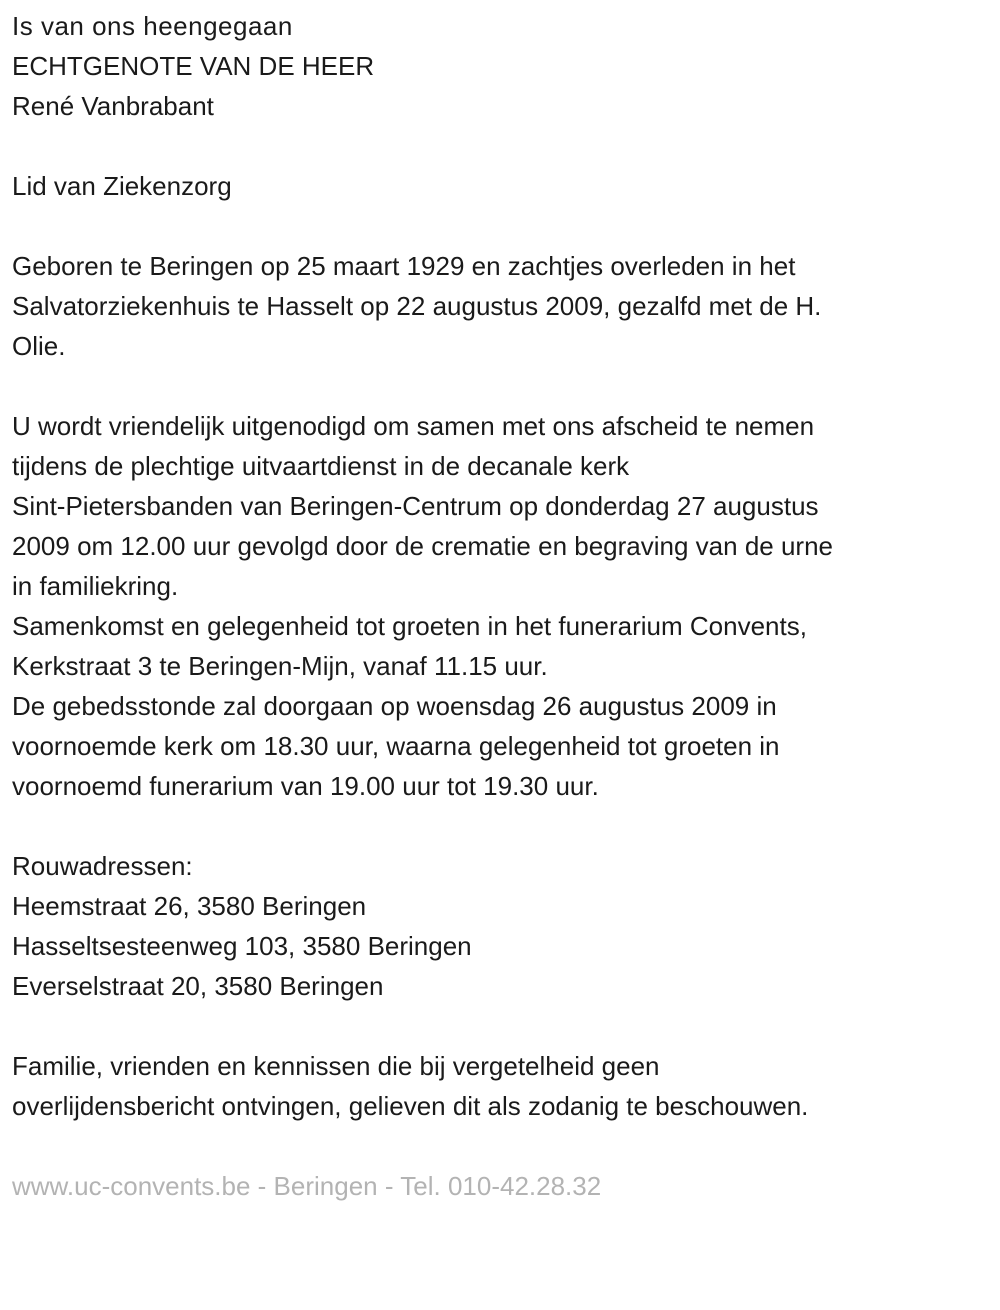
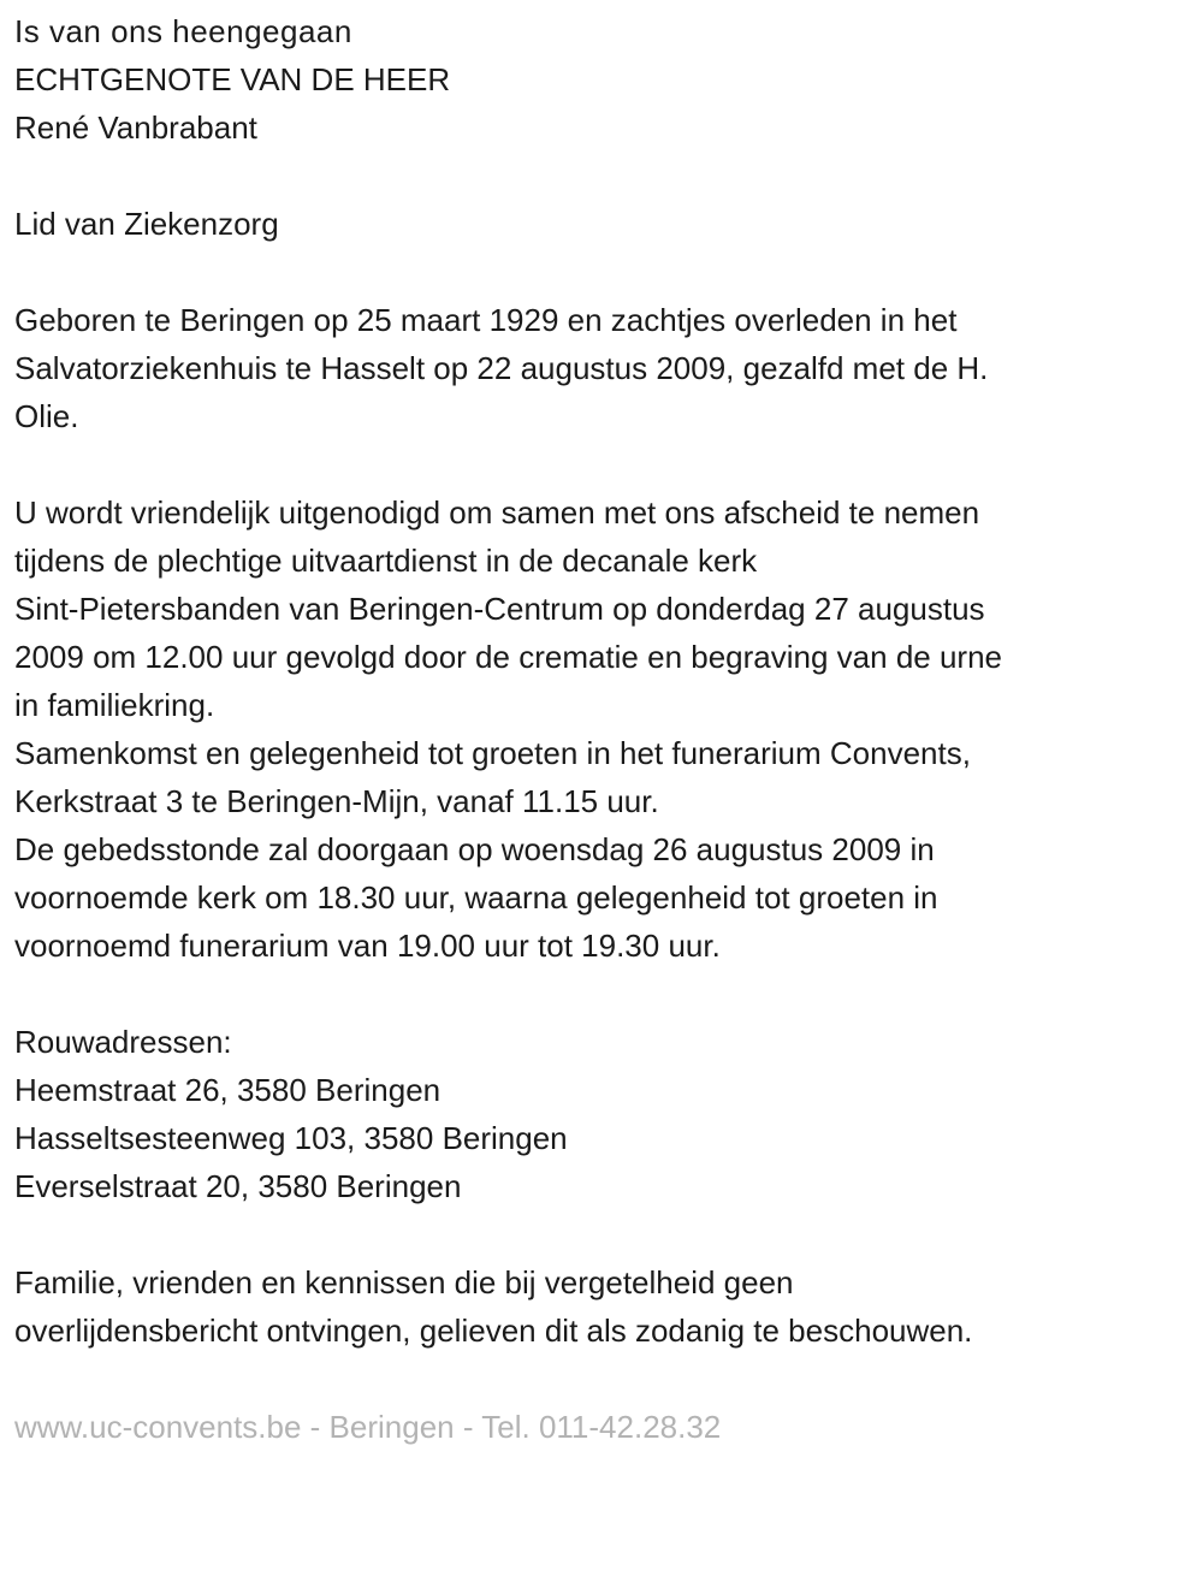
  Is van ons heengegaan
  ECHTGENOTE VAN DE HEER
  René Vanbrabant
  Lid van Ziekenzorg
  Geboren te Beringen op 25 maart 1929 en zachtjes overleden in het
  Salvatorziekenhuis te Hasselt op 22 augustus 2009, gezalfd met de H.
  Olie.
  U wordt vriendelijk uitgenodigd om samen met ons afscheid te nemen
  tijdens de plechtige uitvaartdienst in de decanale kerk
  Sint-Pietersbanden van Beringen-Centrum op donderdag 27 augustus
  2009 om 12.00 uur gevolgd door de crematie en begraving van de urne
  in familiekring.
  Samenkomst en gelegenheid tot groeten in het funerarium Convents,
  Kerkstraat 3 te Beringen-Mijn, vanaf 11.15 uur.
  De gebedsstonde zal doorgaan op woensdag 26 augustus 2009 in
  voornoemde kerk om 18.30 uur, waarna gelegenheid tot groeten in
  voornoemd funerarium van 19.00 uur tot 19.30 uur.
  Rouwadressen:
  Heemstraat 26, 3580 Beringen
  Hasseltsesteenweg 103, 3580 Beringen
  Everselstraat 20, 3580 Beringen
  Familie, vrienden en kennissen die bij vergetelheid geen
  overlijdensbericht ontvingen, gelieven dit als zodanig te beschouwen.
- www.uc-convents.be - Beringen - Tel. 010-42.28.32
+ www.uc-convents.be - Beringen - Tel. 011-42.28.32
